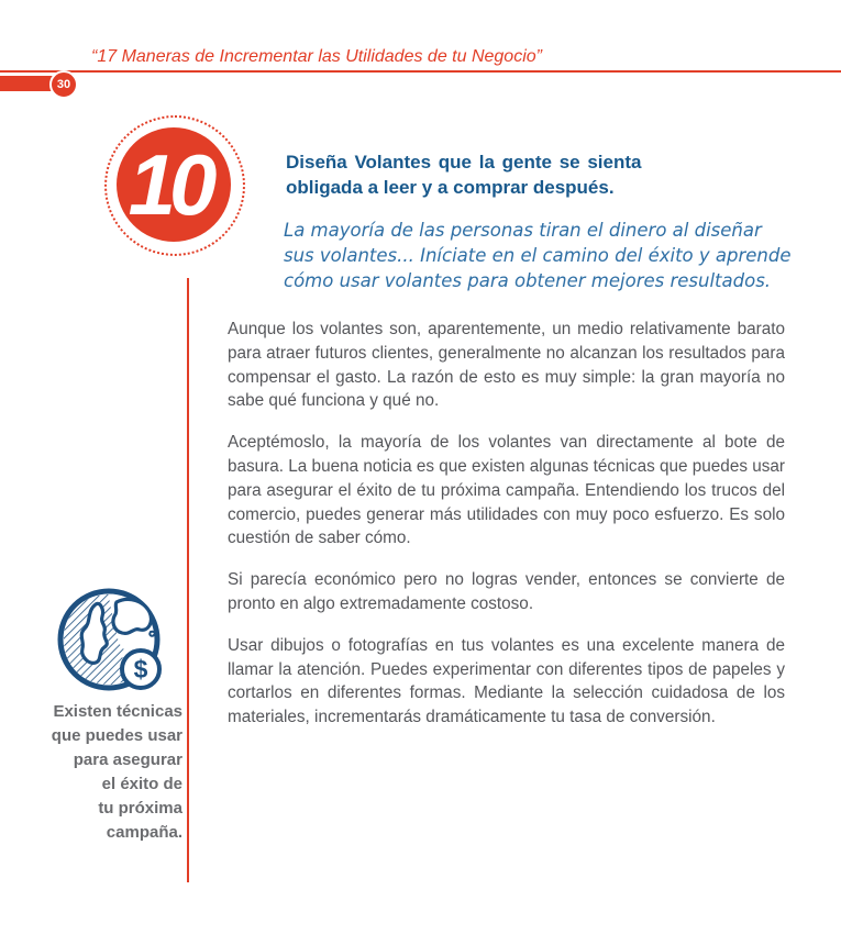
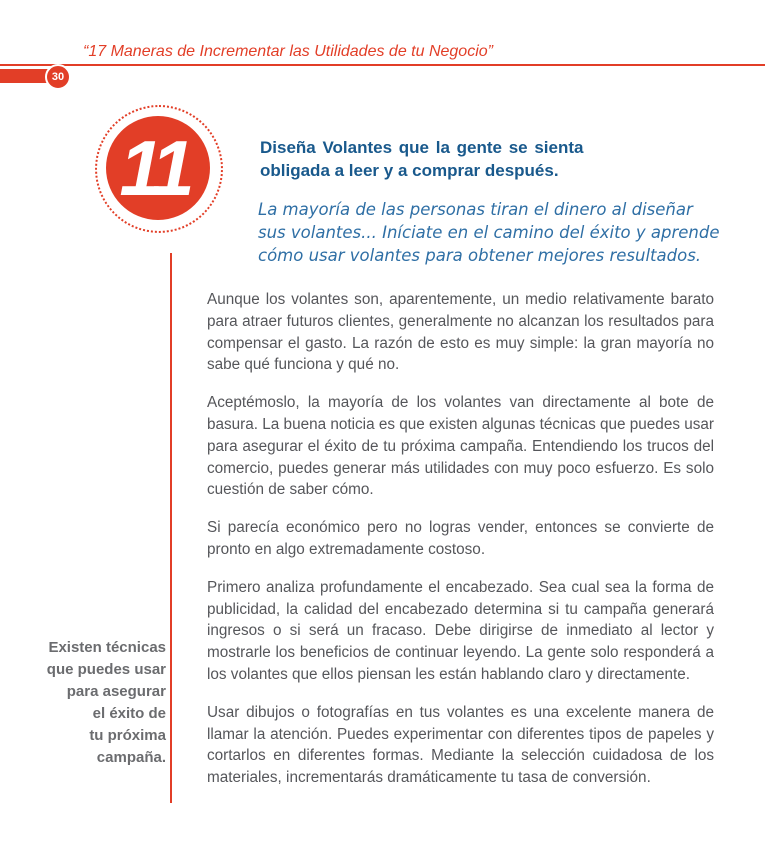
  “17 Maneras de Incrementar las Utilidades de tu Negocio”
  30
- 10
+ 11
  Diseña Volantes que la gente se sienta
  obligada a leer y a comprar después.
  La mayoría de las personas tiran el dinero al diseñar
  sus volantes... Iníciate en el camino del éxito y aprende
  cómo usar volantes para obtener mejores resultados.
  Aunque los volantes son, aparentemente, un medio relativamente barato para atraer futuros clientes, generalmente no alcanzan los resultados para compensar el gasto. La razón de esto es muy simple: la gran mayoría no sabe qué funciona y qué no.
  Aceptémoslo, la mayoría de los volantes van directamente al bote de basura. La buena noticia es que existen algunas técnicas que puedes usar para asegurar el éxito de tu próxima campaña. Entendiendo los trucos del comercio, puedes generar más utilidades con muy poco esfuerzo. Es solo cuestión de saber cómo.
  Si parecía económico pero no logras vender, entonces se convierte de pronto en algo extremadamente costoso.
+ Primero analiza profundamente el encabezado. Sea cual sea la forma de publicidad, la calidad del encabezado determina si tu campaña generará ingresos o si será un fracaso. Debe dirigirse de inmediato al lector y mostrarle los beneficios de continuar leyendo. La gente solo responderá a los volantes que ellos piensan les están hablando claro y directamente.
  Usar dibujos o fotografías en tus volantes es una excelente manera de llamar la atención. Puedes experimentar con diferentes tipos de papeles y cortarlos en diferentes formas. Mediante la selección cuidadosa de los materiales, incrementarás dramáticamente tu tasa de conversión.
- $
  Existen técnicas
  que puedes usar
  para asegurar
  el éxito de
  tu próxima
  campaña.
